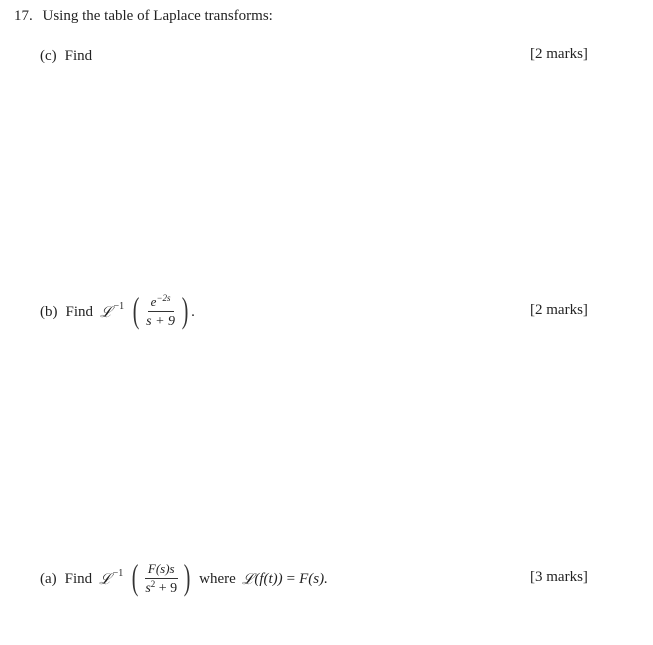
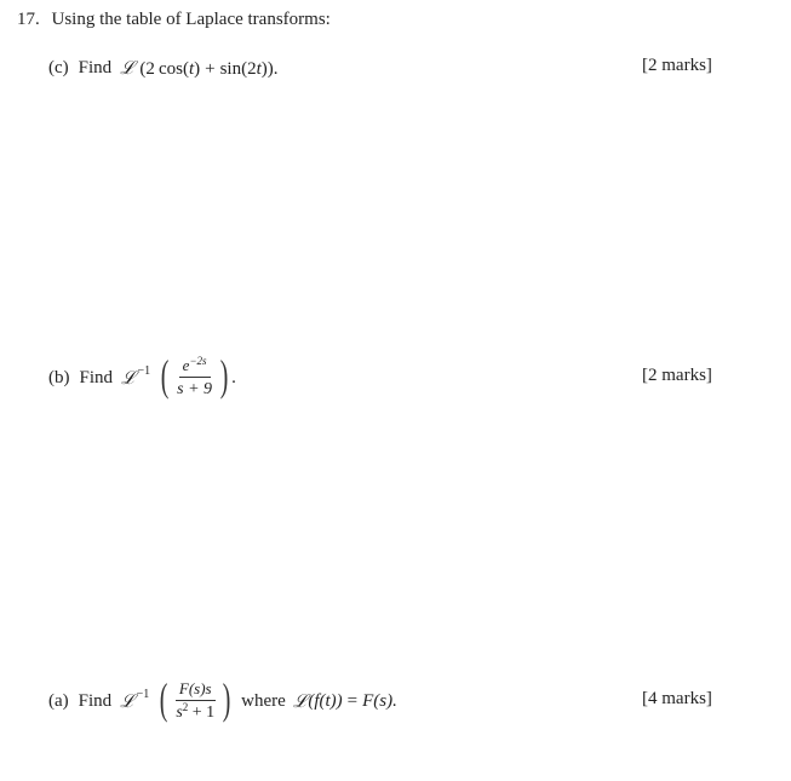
  17. Using the table of Laplace transforms:
  (c)
  Find
+ ℒ (2 cos(t) + sin(2t)).
  [2 marks]
  (b)
  Find
  ℒ
  −1
  (
  e−2s
  s + 9
  )
  .
  [2 marks]
  (a)
  Find
  ℒ
  −1
  (
  F(s)s
- s2 + 9
+ s2 + 1
  )
  where
  ℒ
  (f(t))
  =
  F(s).
- [3 marks]
+ [4 marks]
